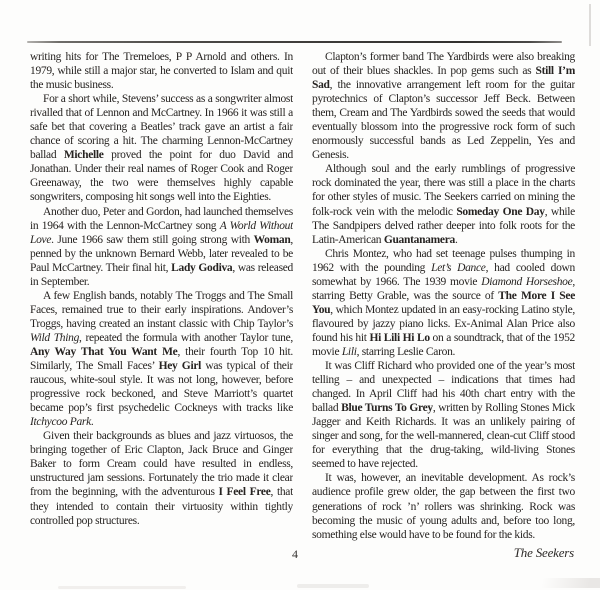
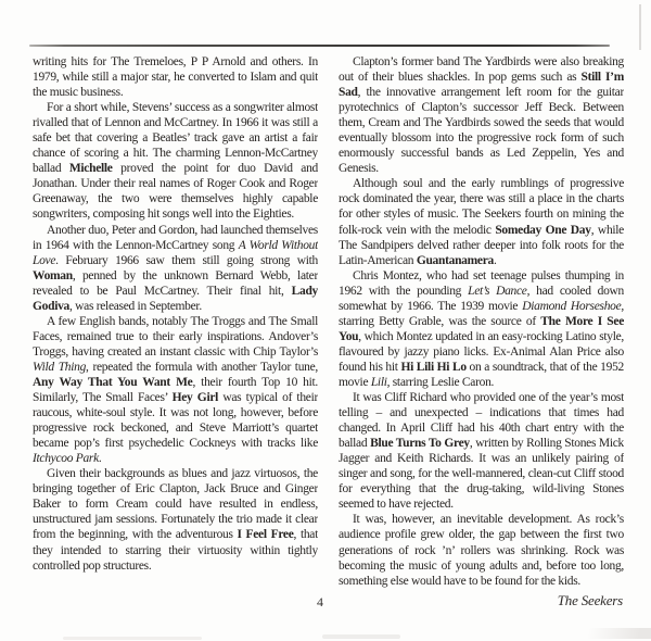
  writing hits for The Tremeloes, P P Arnold and others. In 1979, while still a major star, he converted to Islam and quit the music business.
  For a short while, Stevens’ success as a songwriter almost rivalled that of Lennon and McCartney. In 1966 it was still a safe bet that covering a Beatles’ track gave an artist a fair chance of scoring a hit. The charming Lennon-McCartney ballad Michelle proved the point for duo David and Jonathan. Under their real names of Roger Cook and Roger Greenaway, the two were themselves highly capable songwriters, composing hit songs well into the Eighties.
- Another duo, Peter and Gordon, had launched themselves in 1964 with the Lennon-McCartney song A World Without Love. June 1966 saw them still going strong with Woman, penned by the unknown Bernard Webb, later revealed to be Paul McCartney. Their final hit, Lady Godiva, was released in September.
+ Another duo, Peter and Gordon, had launched themselves in 1964 with the Lennon-McCartney song A World Without Love. February 1966 saw them still going strong with Woman, penned by the unknown Bernard Webb, later revealed to be Paul McCartney. Their final hit, Lady Godiva, was released in September.
  A few English bands, notably The Troggs and The Small Faces, remained true to their early inspirations. Andover’s Troggs, having created an instant classic with Chip Taylor’s Wild Thing, repeated the formula with another Taylor tune, Any Way That You Want Me, their fourth Top 10 hit. Similarly, The Small Faces’ Hey Girl was typical of their raucous, white-soul style. It was not long, however, before progressive rock beckoned, and Steve Marriott’s quartet became pop’s first psychedelic Cockneys with tracks like Itchycoo Park.
- Given their backgrounds as blues and jazz virtuosos, the bringing together of Eric Clapton, Jack Bruce and Ginger Baker to form Cream could have resulted in endless, unstructured jam sessions. Fortunately the trio made it clear from the beginning, with the adventurous I Feel Free, that they intended to contain their virtuosity within tightly controlled pop structures.
+ Given their backgrounds as blues and jazz virtuosos, the bringing together of Eric Clapton, Jack Bruce and Ginger Baker to form Cream could have resulted in endless, unstructured jam sessions. Fortunately the trio made it clear from the beginning, with the adventurous I Feel Free, that they intended to starring their virtuosity within tightly controlled pop structures.
  Clapton’s former band The Yardbirds were also breaking out of their blues shackles. In pop gems such as Still I’m Sad, the innovative arrangement left room for the guitar pyrotechnics of Clapton’s successor Jeff Beck. Between them, Cream and The Yardbirds sowed the seeds that would eventually blossom into the progressive rock form of such enormously successful bands as Led Zeppelin, Yes and Genesis.
- Although soul and the early rumblings of progressive rock dominated the year, there was still a place in the charts for other styles of music. The Seekers carried on mining the folk-rock vein with the melodic Someday One Day, while The Sandpipers delved rather deeper into folk roots for the Latin-American Guantanamera.
+ Although soul and the early rumblings of progressive rock dominated the year, there was still a place in the charts for other styles of music. The Seekers fourth on mining the folk-rock vein with the melodic Someday One Day, while The Sandpipers delved rather deeper into folk roots for the Latin-American Guantanamera.
  Chris Montez, who had set teenage pulses thumping in 1962 with the pounding Let’s Dance, had cooled down somewhat by 1966. The 1939 movie Diamond Horseshoe, starring Betty Grable, was the source of The More I See You, which Montez updated in an easy-rocking Latino style, flavoured by jazzy piano licks. Ex-Animal Alan Price also found his hit Hi Lili Hi Lo on a soundtrack, that of the 1952 movie Lili, starring Leslie Caron.
  It was Cliff Richard who provided one of the year’s most telling – and unexpected – indications that times had changed. In April Cliff had his 40th chart entry with the ballad Blue Turns To Grey, written by Rolling Stones Mick Jagger and Keith Richards. It was an unlikely pairing of singer and song, for the well-mannered, clean-cut Cliff stood for everything that the drug-taking, wild-living Stones seemed to have rejected.
  It was, however, an inevitable development. As rock’s audience profile grew older, the gap between the first two generations of rock ’n’ rollers was shrinking. Rock was becoming the music of young adults and, before too long, something else would have to be found for the kids.
  4
  The Seekers
